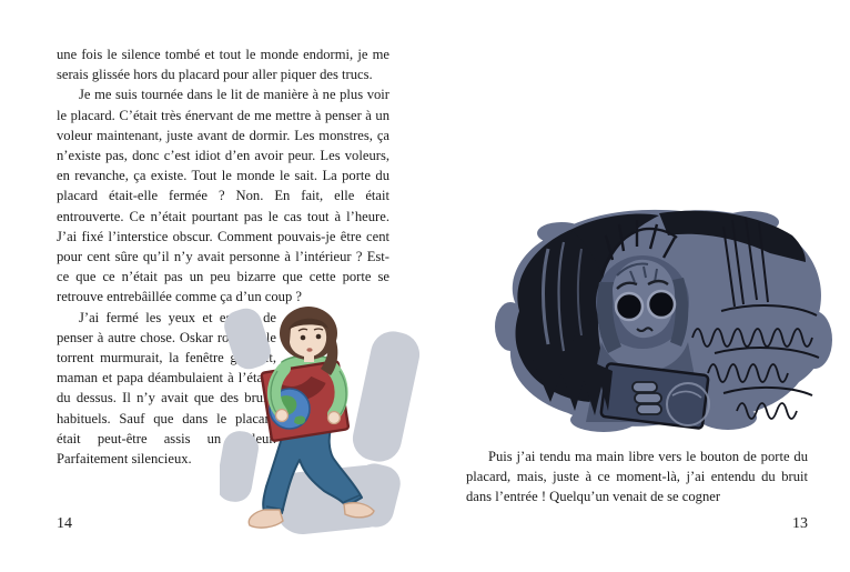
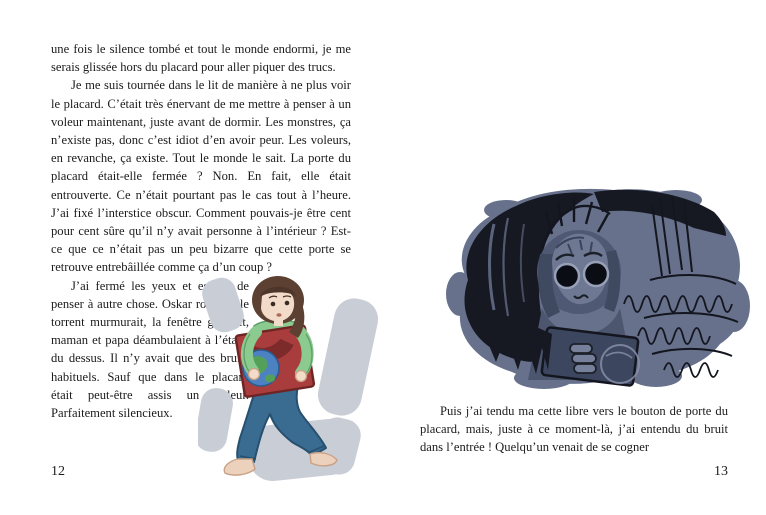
  une fois le silence tombé et tout le monde endormi, je me serais glissée hors du placard pour aller piquer des trucs.
  Je me suis tournée dans le lit de manière à ne plus voir le placard. C’était très énervant de me mettre à penser à un voleur maintenant, juste avant de dormir. Les monstres, ça n’existe pas, donc c’est idiot d’en avoir peur. Les voleurs, en revanche, ça existe. Tout le monde le sait. La porte du placard était-elle fermée ? Non. En fait, elle était entrouverte. Ce n’était pourtant pas le cas tout à l’heure. J’ai fixé l’interstice obscur. Comment pouvais-je être cent pour cent sûre qu’il n’y avait personne à l’intérieur ? Est-ce que ce n’était pas un peu bizarre que cette porte se retrouve entrebâillée comme ça d’un coup ?
  J’ai fermé les yeux et e de penser à autre chose. Oskar ro le torrent murmurait, la fenêtre gt, maman et papa déambulaient à l’éta du dessus. Il n’y avait que des bru habituels. Sauf que dans le placar était peut-être assis uneu Parfaitement silencieux.
- Puis j’ai tendu ma main libre vers le bouton de porte du placard, mais, juste à ce moment-là, j’ai entendu du bruit dans l’entrée ! Quelqu’un venait de se cogner
+ Puis j’ai tendu ma cette libre vers le bouton de porte du placard, mais, juste à ce moment-là, j’ai entendu du bruit dans l’entrée ! Quelqu’un venait de se cogner
- 14
+ 12
  13
